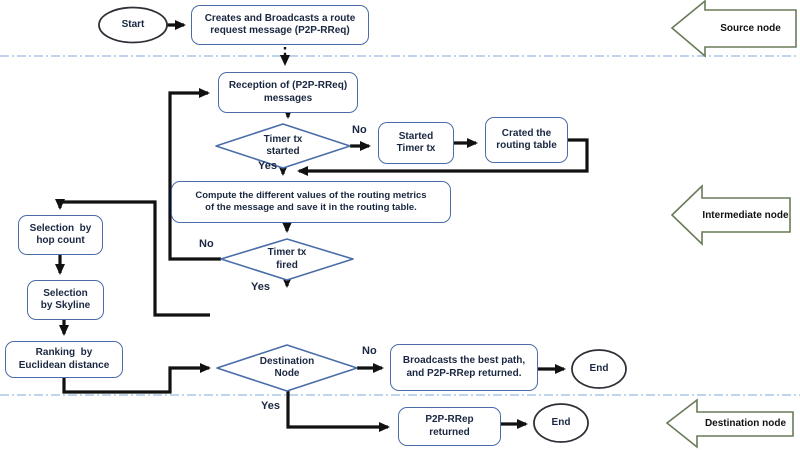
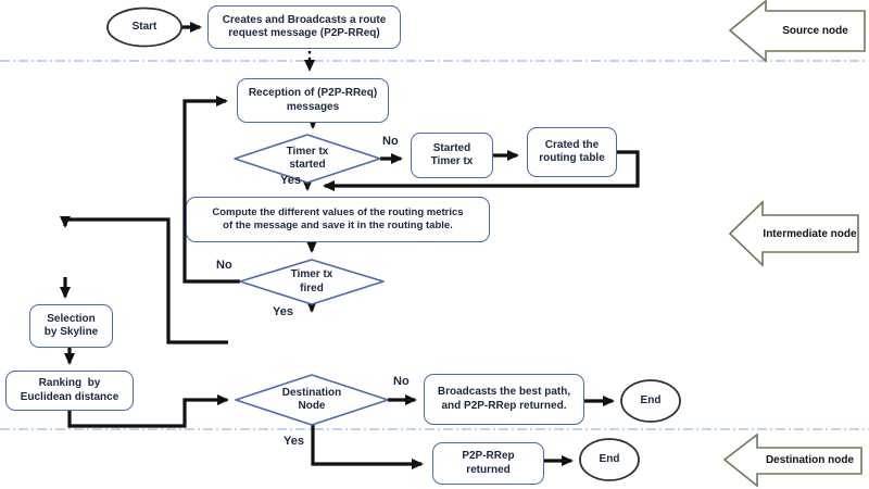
  Creates and Broadcasts a route
  request message (P2P-RReq)
  Reception of (P2P-RReq)
  messages
  Started
  Timer tx
  Crated the
  routing table
  Compute the different values of the routing metrics
  of the message and save it in the routing table.
- Selection by
- hop count
  Selection
  by Skyline
  Ranking by
  Euclidean distance
  Broadcasts the best path,
  and P2P-RRep returned.
  P2P-RRep
  returned
  Timer tx
  started
  Timer tx
  fired
  Destination
  Node
  Start
  End
  End
  No
  Yes
  No
  Yes
  No
  Yes
  Source node
  Intermediate node
  Destination node
